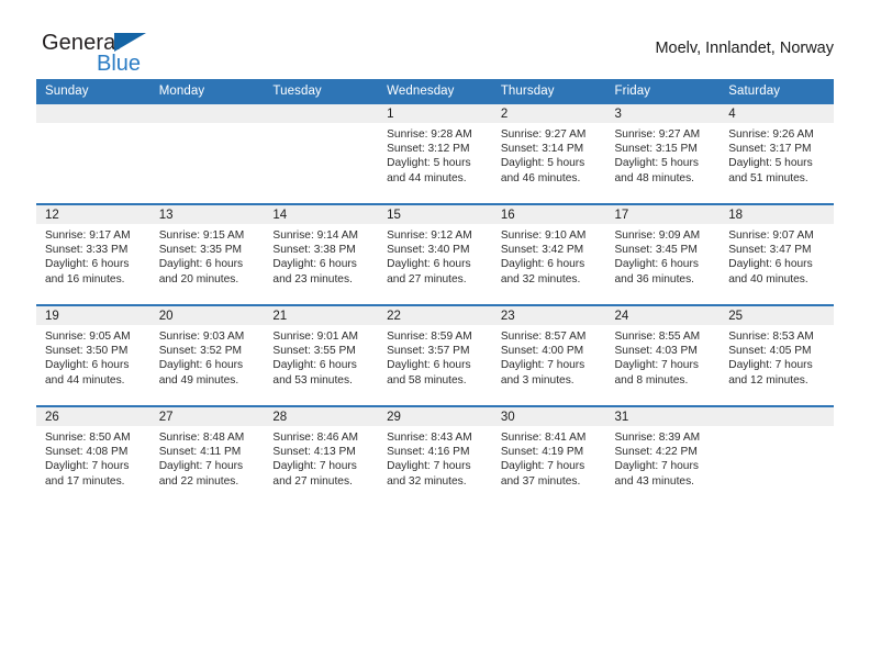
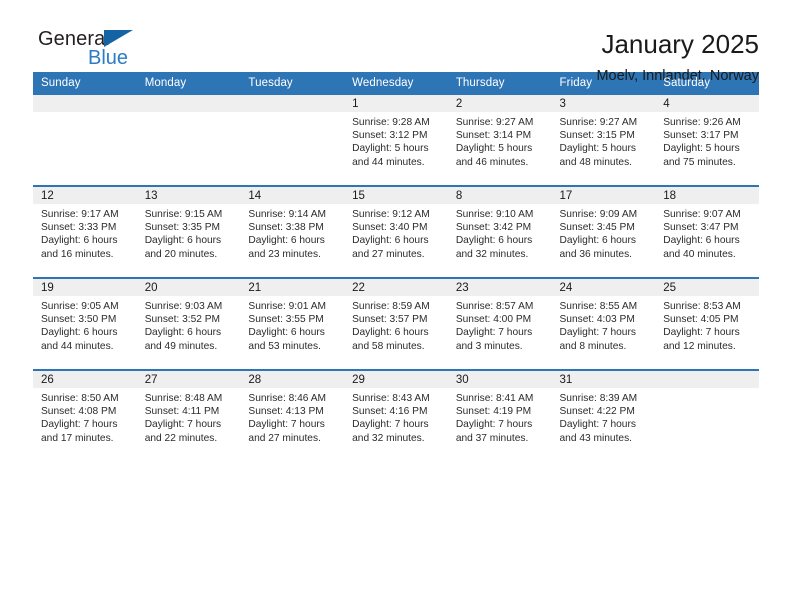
  General
  Blue
+ January 2025
  Moelv, Innlandet, Norway
  Sunday	Monday	Tuesday	Wednesday	Thursday	Friday	Saturday
- 			1Sunrise: 9:28 AMSunset: 3:12 PMDaylight: 5 hoursand 44 minutes.	2Sunrise: 9:27 AMSunset: 3:14 PMDaylight: 5 hoursand 46 minutes.	3Sunrise: 9:27 AMSunset: 3:15 PMDaylight: 5 hoursand 48 minutes.	4Sunrise: 9:26 AMSunset: 3:17 PMDaylight: 5 hoursand 51 minutes.
+ 			1Sunrise: 9:28 AMSunset: 3:12 PMDaylight: 5 hoursand 44 minutes.	2Sunrise: 9:27 AMSunset: 3:14 PMDaylight: 5 hoursand 46 minutes.	3Sunrise: 9:27 AMSunset: 3:15 PMDaylight: 5 hoursand 48 minutes.	4Sunrise: 9:26 AMSunset: 3:17 PMDaylight: 5 hoursand 75 minutes.
- 12Sunrise: 9:17 AMSunset: 3:33 PMDaylight: 6 hoursand 16 minutes.	13Sunrise: 9:15 AMSunset: 3:35 PMDaylight: 6 hoursand 20 minutes.	14Sunrise: 9:14 AMSunset: 3:38 PMDaylight: 6 hoursand 23 minutes.	15Sunrise: 9:12 AMSunset: 3:40 PMDaylight: 6 hoursand 27 minutes.	16Sunrise: 9:10 AMSunset: 3:42 PMDaylight: 6 hoursand 32 minutes.	17Sunrise: 9:09 AMSunset: 3:45 PMDaylight: 6 hoursand 36 minutes.	18Sunrise: 9:07 AMSunset: 3:47 PMDaylight: 6 hoursand 40 minutes.
+ 12Sunrise: 9:17 AMSunset: 3:33 PMDaylight: 6 hoursand 16 minutes.	13Sunrise: 9:15 AMSunset: 3:35 PMDaylight: 6 hoursand 20 minutes.	14Sunrise: 9:14 AMSunset: 3:38 PMDaylight: 6 hoursand 23 minutes.	15Sunrise: 9:12 AMSunset: 3:40 PMDaylight: 6 hoursand 27 minutes.	8Sunrise: 9:10 AMSunset: 3:42 PMDaylight: 6 hoursand 32 minutes.	17Sunrise: 9:09 AMSunset: 3:45 PMDaylight: 6 hoursand 36 minutes.	18Sunrise: 9:07 AMSunset: 3:47 PMDaylight: 6 hoursand 40 minutes.
  19Sunrise: 9:05 AMSunset: 3:50 PMDaylight: 6 hoursand 44 minutes.	20Sunrise: 9:03 AMSunset: 3:52 PMDaylight: 6 hoursand 49 minutes.	21Sunrise: 9:01 AMSunset: 3:55 PMDaylight: 6 hoursand 53 minutes.	22Sunrise: 8:59 AMSunset: 3:57 PMDaylight: 6 hoursand 58 minutes.	23Sunrise: 8:57 AMSunset: 4:00 PMDaylight: 7 hoursand 3 minutes.	24Sunrise: 8:55 AMSunset: 4:03 PMDaylight: 7 hoursand 8 minutes.	25Sunrise: 8:53 AMSunset: 4:05 PMDaylight: 7 hoursand 12 minutes.
  26Sunrise: 8:50 AMSunset: 4:08 PMDaylight: 7 hoursand 17 minutes.	27Sunrise: 8:48 AMSunset: 4:11 PMDaylight: 7 hoursand 22 minutes.	28Sunrise: 8:46 AMSunset: 4:13 PMDaylight: 7 hoursand 27 minutes.	29Sunrise: 8:43 AMSunset: 4:16 PMDaylight: 7 hoursand 32 minutes.	30Sunrise: 8:41 AMSunset: 4:19 PMDaylight: 7 hoursand 37 minutes.	31Sunrise: 8:39 AMSunset: 4:22 PMDaylight: 7 hoursand 43 minutes.
